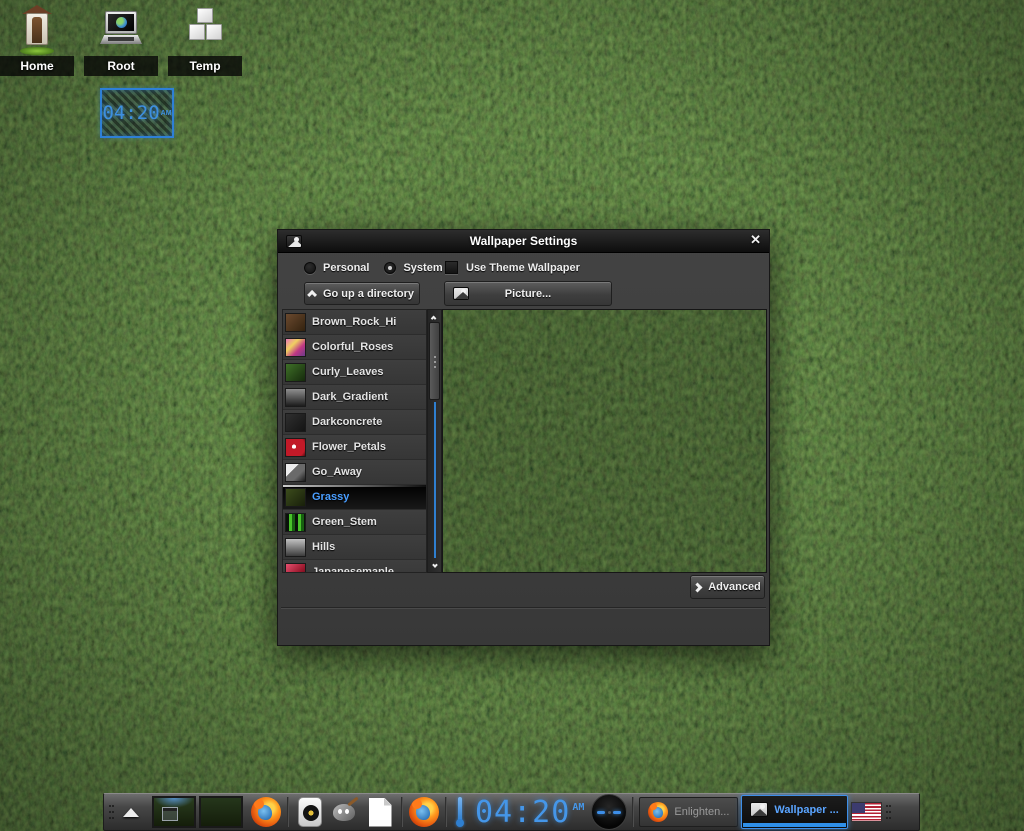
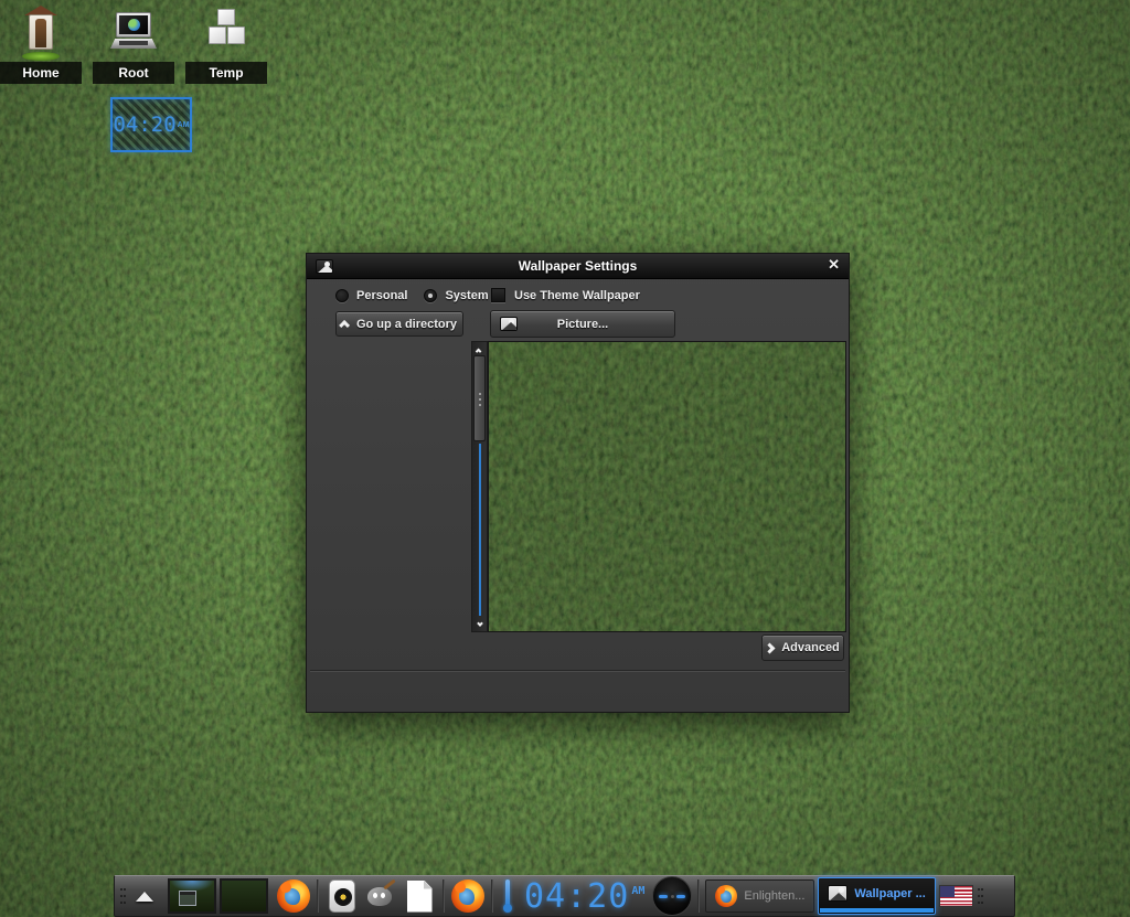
  Home
  Root
  Temp
  04:20
  Wallpaper Settings
  ✕
  Personal
  System
  Use Theme Wallpaper
  Go up a directory
  Picture...
- Brown_Rock_Hi
- Colorful_Roses
- Curly_Leaves
- Dark_Gradient
- Darkconcrete
- Flower_Petals
- Go_Away
- Grassy
- Green_Stem
- Hills
  Advanced
  04:20
  AM
  Enlighten...
  Wallpaper ...
